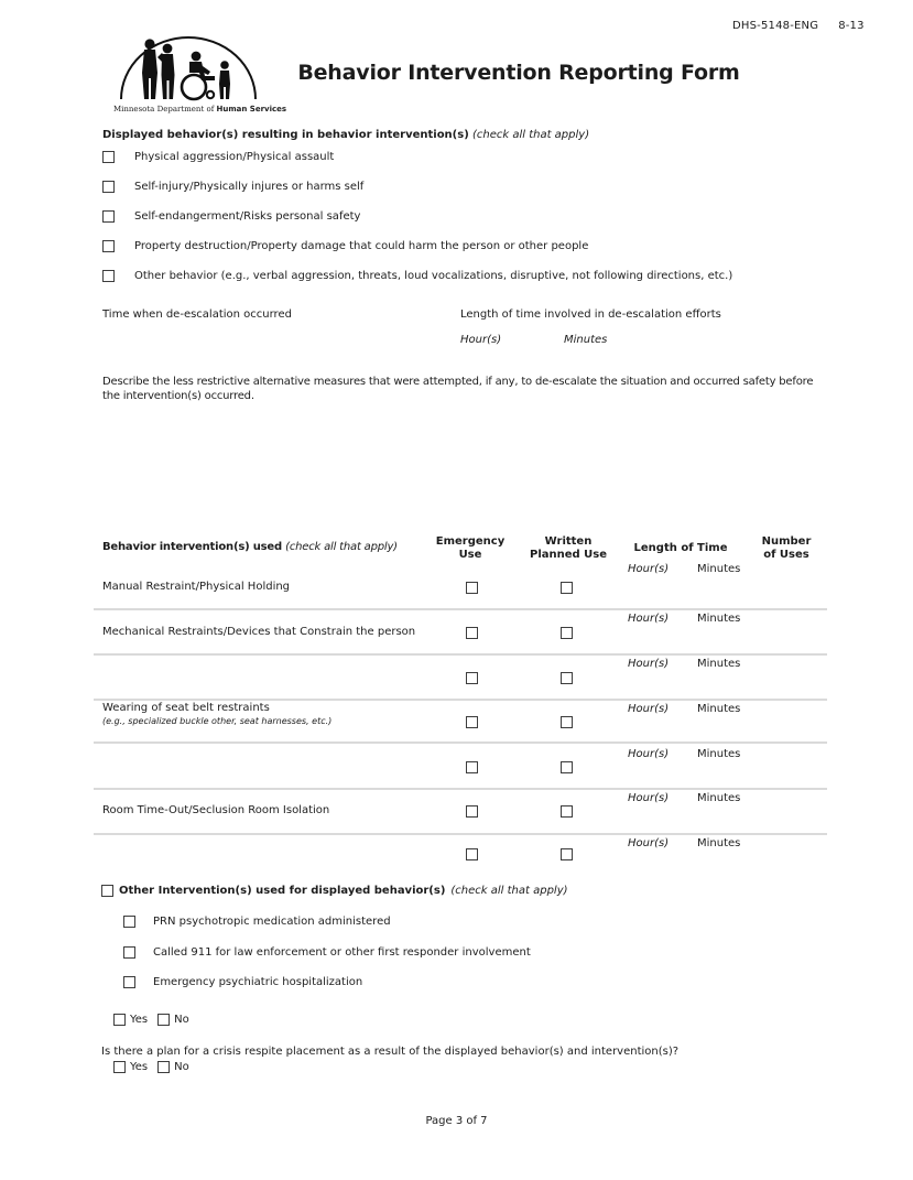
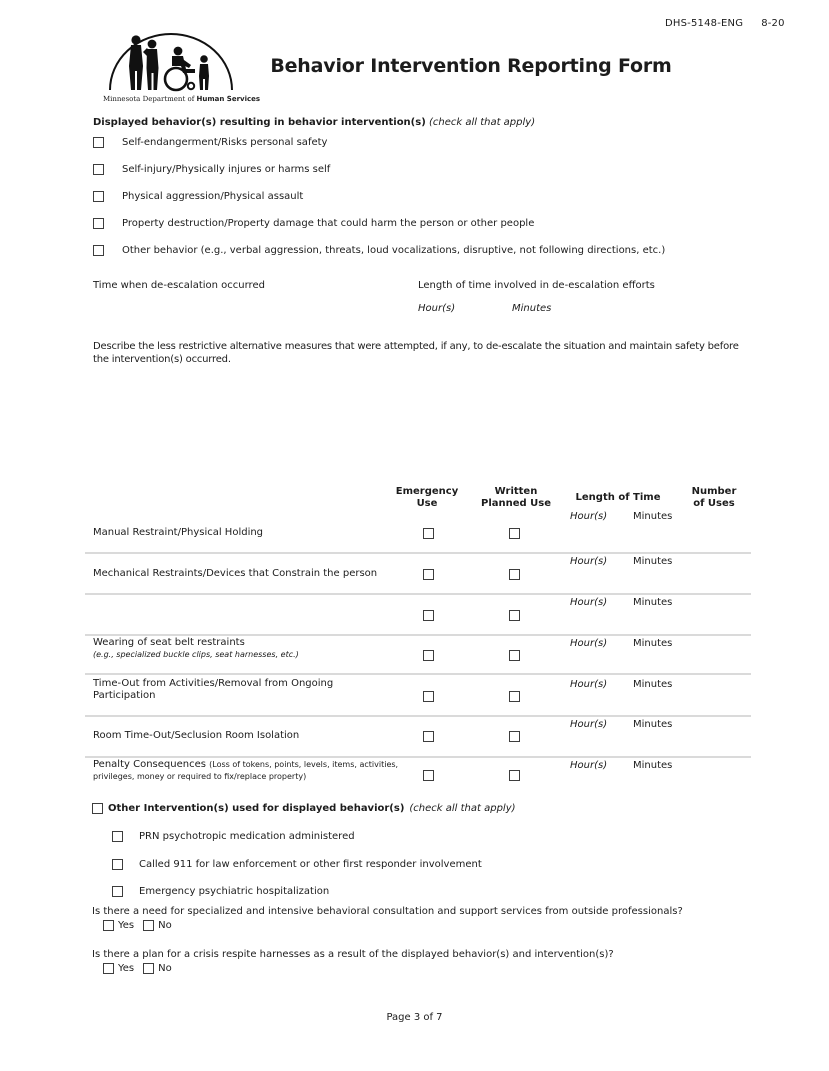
  DHS-5148-ENG
- 8-13
+ 8-20
  Minnesota Department of Human Services
  Behavior Intervention Reporting Form
  Displayed behavior(s) resulting in behavior intervention(s) (check all that apply)
- Physical aggression/Physical assault
+ Self-endangerment/Risks personal safety
  Self-injury/Physically injures or harms self
- Self-endangerment/Risks personal safety
+ Physical aggression/Physical assault
  Property destruction/Property damage that could harm the person or other people
  Other behavior (e.g., verbal aggression, threats, loud vocalizations, disruptive, not following directions, etc.)
  Time when de-escalation occurred
  Length of time involved in de-escalation efforts
  Hour(s)
  Minutes
- Describe the less restrictive alternative measures that were attempted, if any, to de-escalate the situation and occurred safety before the intervention(s) occurred.
+ Describe the less restrictive alternative measures that were attempted, if any, to de-escalate the situation and maintain safety before the intervention(s) occurred.
- Behavior intervention(s) used (check all that apply)
  Emergency Use
  Written Planned Use
  Length of Time
  Number of Uses
  Hour(s)
  Minutes
  Manual Restraint/Physical Holding
  Hour(s)
  Minutes
  Mechanical Restraints/Devices that Constrain the person
  Hour(s)
  Minutes
  Hour(s)
  Minutes
  Wearing of seat belt restraints
- (e.g., specialized buckle other, seat harnesses, etc.)
+ (e.g., specialized buckle clips, seat harnesses, etc.)
  Hour(s)
  Minutes
+ Time-Out from Activities/Removal from Ongoing Participation
  Hour(s)
  Minutes
  Room Time-Out/Seclusion Room Isolation
  Hour(s)
  Minutes
+ Penalty Consequences (Loss of tokens, points, levels, items, activities, privileges, money or required to fix/replace property)
  Other Intervention(s) used for displayed behavior(s)
  (check all that apply)
  PRN psychotropic medication administered
  Called 911 for law enforcement or other first responder involvement
  Emergency psychiatric hospitalization
+ Is there a need for specialized and intensive behavioral consultation and support services from outside professionals?
  Yes
  No
- Is there a plan for a crisis respite placement as a result of the displayed behavior(s) and intervention(s)?
+ Is there a plan for a crisis respite harnesses as a result of the displayed behavior(s) and intervention(s)?
  Yes
  No
  Page 3 of 7
